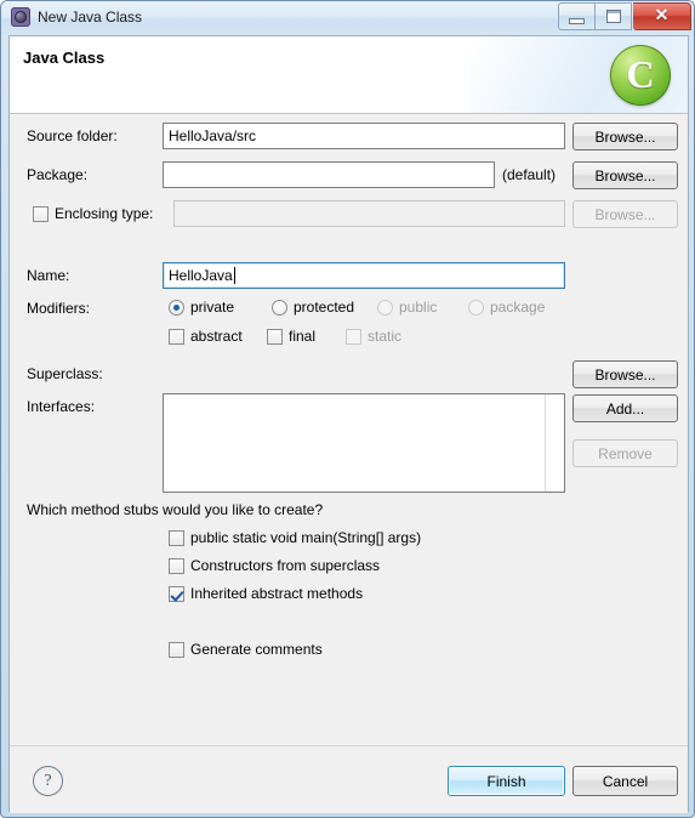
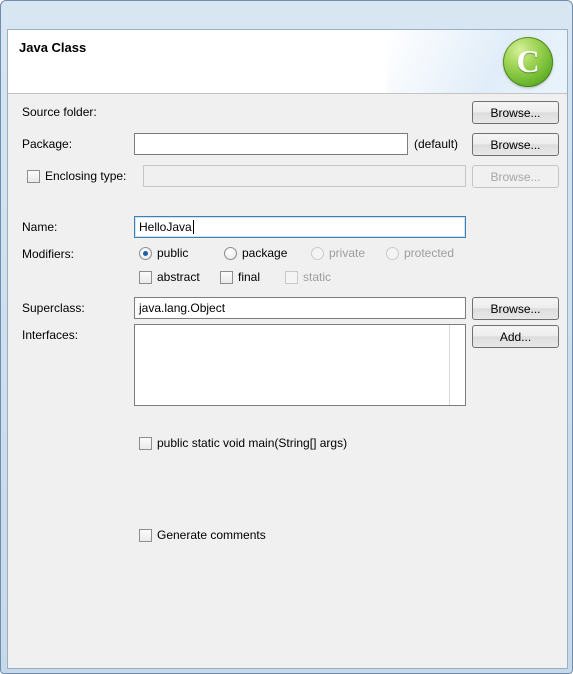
- New Java Class
- ✕
  Java Class
  C
  Source folder:
- HelloJava/src
  Browse...
  Package:
  (default)
  Browse...
  Enclosing type:
  Browse...
  Name:
  HelloJava
  Modifiers:
- private
+ public
- protected
+ package
- public
+ private
- package
+ protected
  abstract
  final
  static
  Superclass:
+ java.lang.Object
  Browse...
  Interfaces:
  Add...
- Remove
- Which method stubs would you like to create?
  public static void main(String[] args)
- Constructors from superclass
- Inherited abstract methods
  Generate comments
- ?
- Finish
- Cancel
